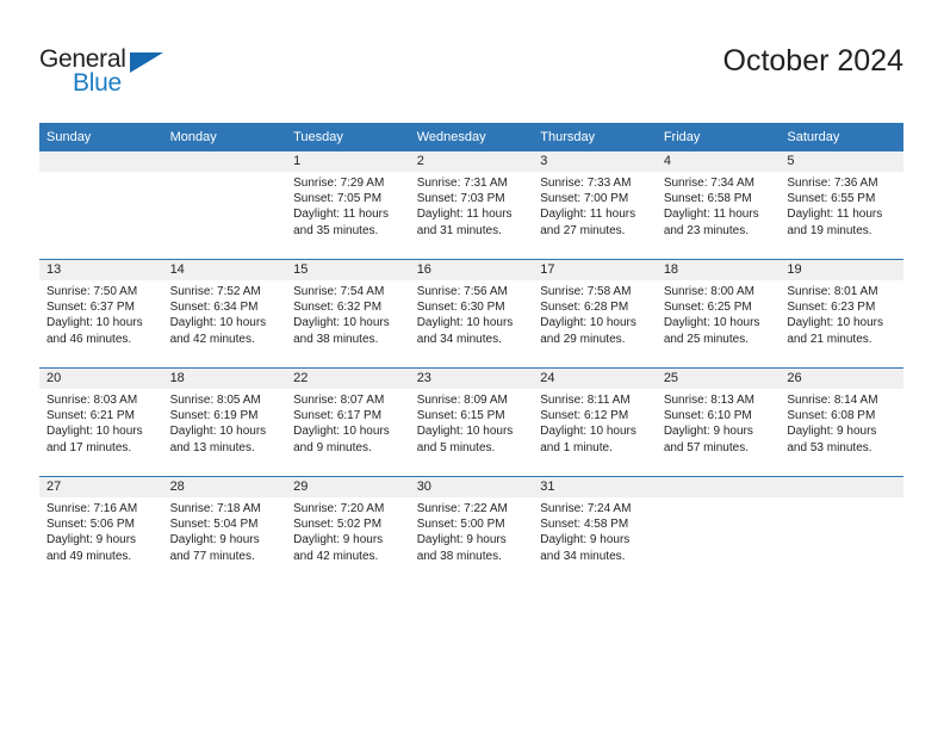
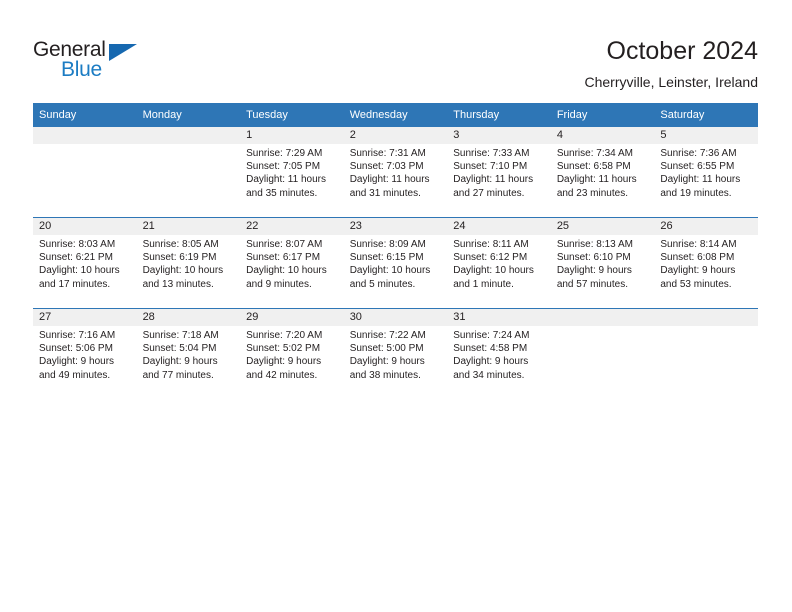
  General
  Blue
  October 2024
+ Cherryville, Leinster, Ireland
  Sunday	Monday	Tuesday	Wednesday	Thursday	Friday	Saturday
- 		1Sunrise: 7:29 AMSunset: 7:05 PMDaylight: 11 hours and 35 minutes.	2Sunrise: 7:31 AMSunset: 7:03 PMDaylight: 11 hours and 31 minutes.	3Sunrise: 7:33 AMSunset: 7:00 PMDaylight: 11 hours and 27 minutes.	4Sunrise: 7:34 AMSunset: 6:58 PMDaylight: 11 hours and 23 minutes.	5Sunrise: 7:36 AMSunset: 6:55 PMDaylight: 11 hours and 19 minutes.
+ 		1Sunrise: 7:29 AMSunset: 7:05 PMDaylight: 11 hours and 35 minutes.	2Sunrise: 7:31 AMSunset: 7:03 PMDaylight: 11 hours and 31 minutes.	3Sunrise: 7:33 AMSunset: 7:10 PMDaylight: 11 hours and 27 minutes.	4Sunrise: 7:34 AMSunset: 6:58 PMDaylight: 11 hours and 23 minutes.	5Sunrise: 7:36 AMSunset: 6:55 PMDaylight: 11 hours and 19 minutes.
- 13Sunrise: 7:50 AMSunset: 6:37 PMDaylight: 10 hours and 46 minutes.	14Sunrise: 7:52 AMSunset: 6:34 PMDaylight: 10 hours and 42 minutes.	15Sunrise: 7:54 AMSunset: 6:32 PMDaylight: 10 hours and 38 minutes.	16Sunrise: 7:56 AMSunset: 6:30 PMDaylight: 10 hours and 34 minutes.	17Sunrise: 7:58 AMSunset: 6:28 PMDaylight: 10 hours and 29 minutes.	18Sunrise: 8:00 AMSunset: 6:25 PMDaylight: 10 hours and 25 minutes.	19Sunrise: 8:01 AMSunset: 6:23 PMDaylight: 10 hours and 21 minutes.
- 20Sunrise: 8:03 AMSunset: 6:21 PMDaylight: 10 hours and 17 minutes.	18Sunrise: 8:05 AMSunset: 6:19 PMDaylight: 10 hours and 13 minutes.	22Sunrise: 8:07 AMSunset: 6:17 PMDaylight: 10 hours and 9 minutes.	23Sunrise: 8:09 AMSunset: 6:15 PMDaylight: 10 hours and 5 minutes.	24Sunrise: 8:11 AMSunset: 6:12 PMDaylight: 10 hours and 1 minute.	25Sunrise: 8:13 AMSunset: 6:10 PMDaylight: 9 hours and 57 minutes.	26Sunrise: 8:14 AMSunset: 6:08 PMDaylight: 9 hours and 53 minutes.
+ 20Sunrise: 8:03 AMSunset: 6:21 PMDaylight: 10 hours and 17 minutes.	21Sunrise: 8:05 AMSunset: 6:19 PMDaylight: 10 hours and 13 minutes.	22Sunrise: 8:07 AMSunset: 6:17 PMDaylight: 10 hours and 9 minutes.	23Sunrise: 8:09 AMSunset: 6:15 PMDaylight: 10 hours and 5 minutes.	24Sunrise: 8:11 AMSunset: 6:12 PMDaylight: 10 hours and 1 minute.	25Sunrise: 8:13 AMSunset: 6:10 PMDaylight: 9 hours and 57 minutes.	26Sunrise: 8:14 AMSunset: 6:08 PMDaylight: 9 hours and 53 minutes.
  27Sunrise: 7:16 AMSunset: 5:06 PMDaylight: 9 hours and 49 minutes.	28Sunrise: 7:18 AMSunset: 5:04 PMDaylight: 9 hours and 77 minutes.	29Sunrise: 7:20 AMSunset: 5:02 PMDaylight: 9 hours and 42 minutes.	30Sunrise: 7:22 AMSunset: 5:00 PMDaylight: 9 hours and 38 minutes.	31Sunrise: 7:24 AMSunset: 4:58 PMDaylight: 9 hours and 34 minutes.
